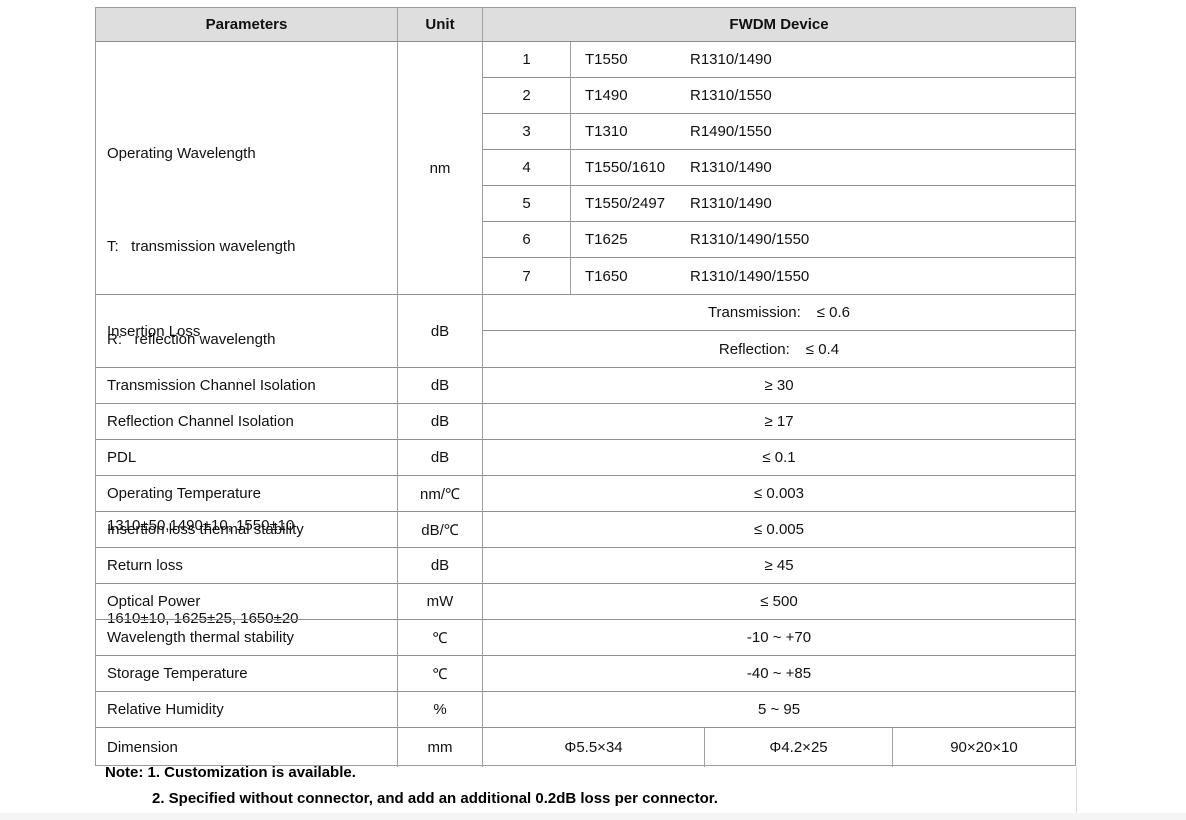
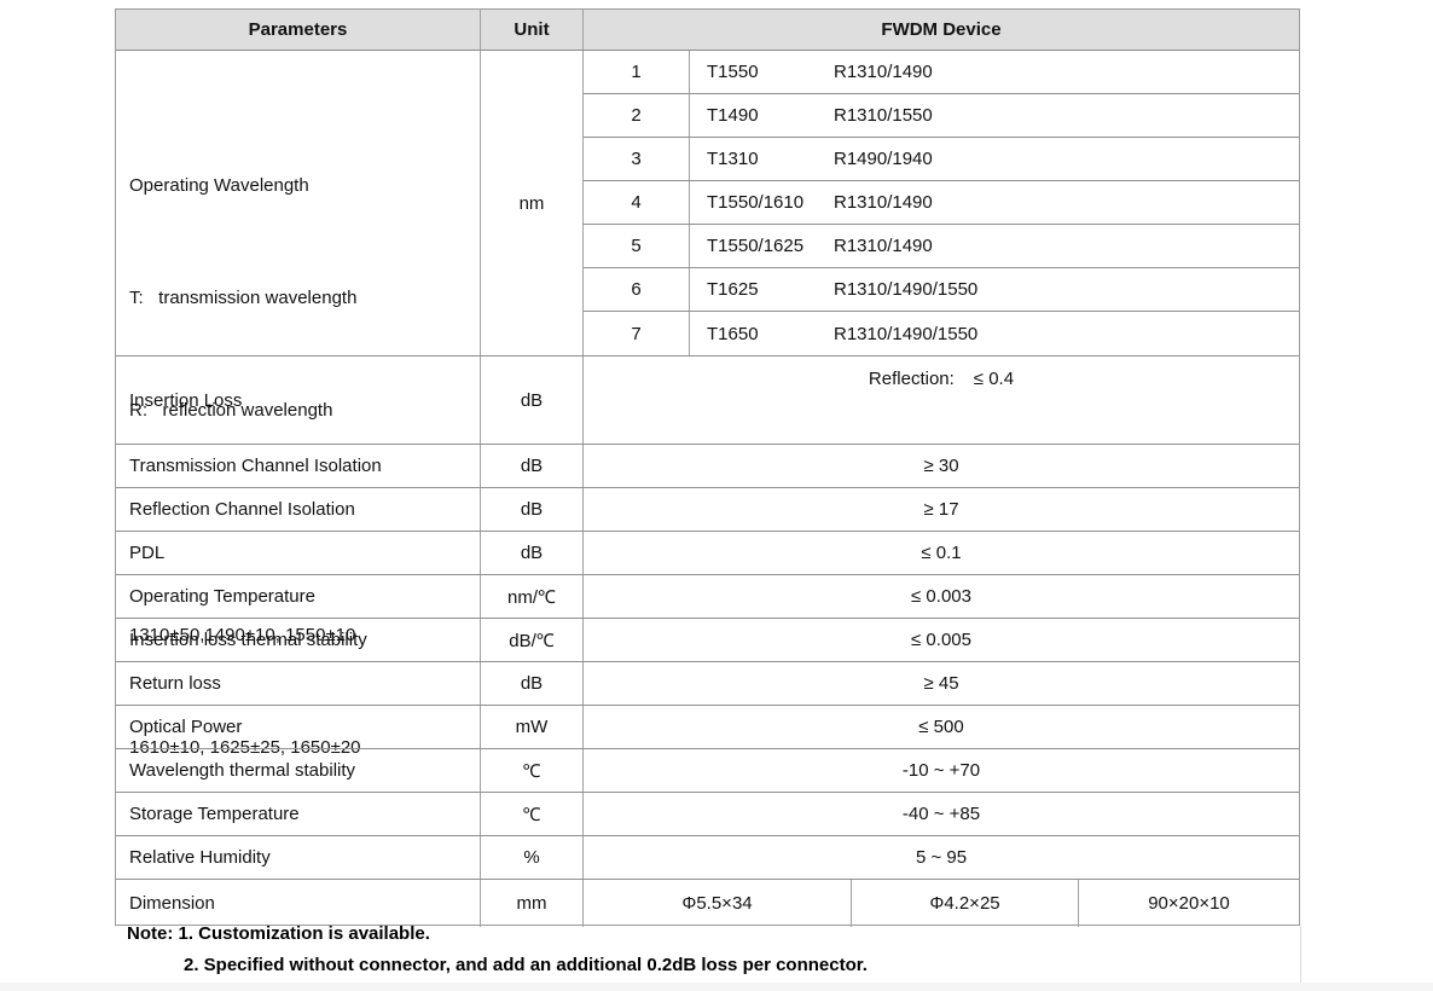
  Parameters
  Unit
  FWDM Device
  Operating Wavelength
  T: transmission wavelength
  R: reflection wavelength
  1310±50,1490±10, 1550±10
  1610±10, 1625±25, 1650±20
  nm
  1
  T1550
  R1310/1490
  2
  T1490
  R1310/1550
  3
  T1310
- R1490/1550
+ R1490/1940
  4
  T1550/1610
  R1310/1490
  5
- T1550/2497
+ T1550/1625
  R1310/1490
  6
  T1625
  R1310/1490/1550
  7
  T1650
  R1310/1490/1550
  Insertion Loss
  dB
- Transmission:
- ≤ 0.6
  Reflection:
  ≤ 0.4
  Transmission Channel Isolation
  dB
  ≥ 30
  Reflection Channel Isolation
  dB
  ≥ 17
  PDL
  dB
  ≤ 0.1
  Operating Temperature
  nm/℃
  ≤ 0.003
  Insertion loss thermal stability
  dB/℃
  ≤ 0.005
  Return loss
  dB
  ≥ 45
  Optical Power
  mW
  ≤ 500
  Wavelength thermal stability
  ℃
  -10 ~ +70
  Storage Temperature
  ℃
  -40 ~ +85
  Relative Humidity
  %
  5 ~ 95
  Dimension
  mm
  Φ5.5×34
  Φ4.2×25
  90×20×10
  Note: 1. Customization is available.
  2. Specified without connector, and add an additional 0.2dB loss per connector.
